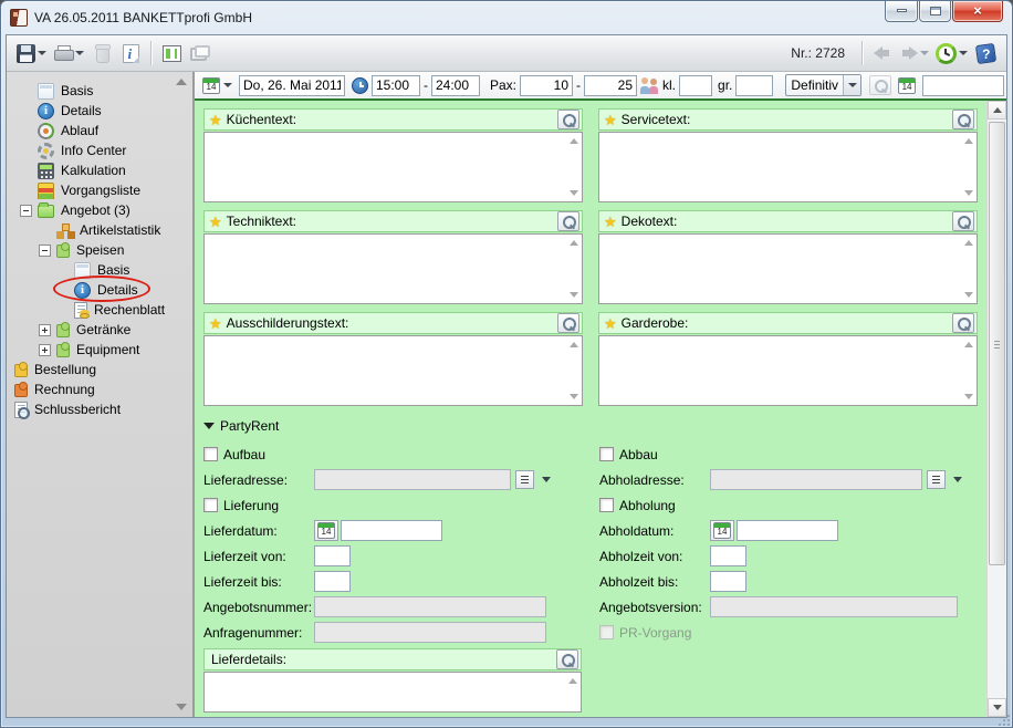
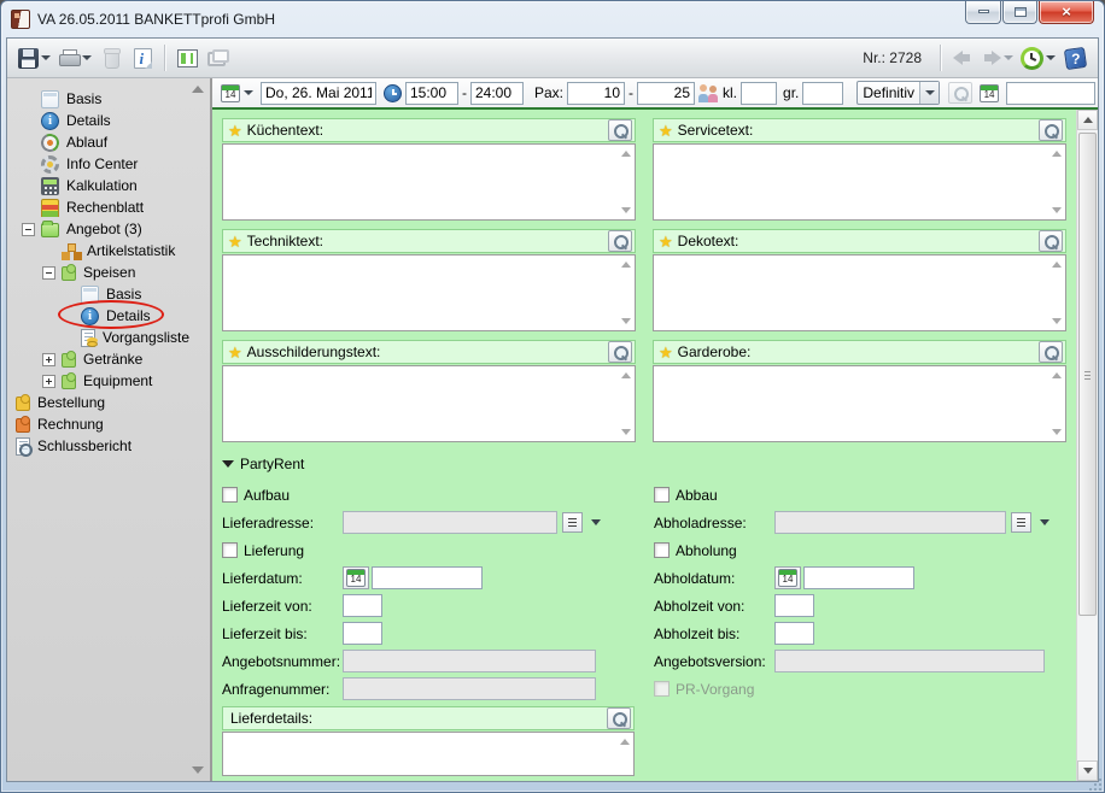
  VA 26.05.2011 BANKETTprofi GmbH
  ×
  Nr.: 2728
  Basis
  Details
  Ablauf
  Info Center
  Kalkulation
- Vorgangsliste
+ Rechenblatt
  Angebot (3)
  Artikelstatistik
  Speisen
  Basis
  Details
- Rechenblatt
+ Vorgangsliste
  Getränke
  Equipment
  Bestellung
  Rechnung
  Schlussbericht
  14
  Do, 26. Mai 2011
  15:00
  -
  24:00
  Pax:
  10
  -
  25
  kl.
  gr.
  Definitiv
  14
  ★
  Küchentext:
  ★
  Servicetext:
  ★
  Techniktext:
  ★
  Dekotext:
  ★
  Ausschilderungstext:
  ★
  Garderobe:
  PartyRent
  Aufbau
  Lieferadresse:
  Lieferung
  Lieferdatum:
  14
  Lieferzeit von:
  Lieferzeit bis:
  Angebotsnummer:
  Anfragenummer:
  Lieferdetails:
  Abbau
  Abholadresse:
  Abholung
  Abholdatum:
  14
  Abholzeit von:
  Abholzeit bis:
  Angebotsversion:
  PR-Vorgang
